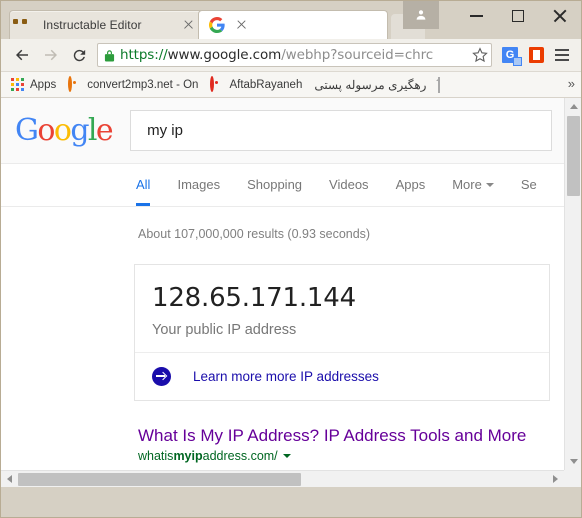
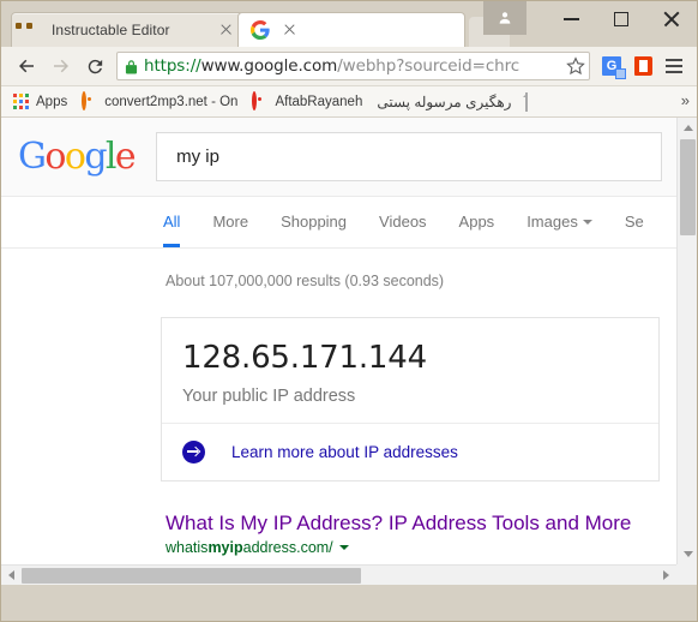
  Instructable Editor
  https://www.google.com/webhp?sourceid=chrc
  G
  Apps
  convert2mp3.net - On
  AftabRayaneh
  رهگیری مرسوله پستی
  »
  Google
  my ip
  All
- Images
+ More
  Shopping
  Videos
  Apps
- More
+ Images
  Se
  About 107,000,000 results (0.93 seconds)
  128.65.171.144
  Your public IP address
- Learn more more IP addresses
+ Learn more about IP addresses
  What Is My IP Address? IP Address Tools and More
  whatismyipaddress.com/
